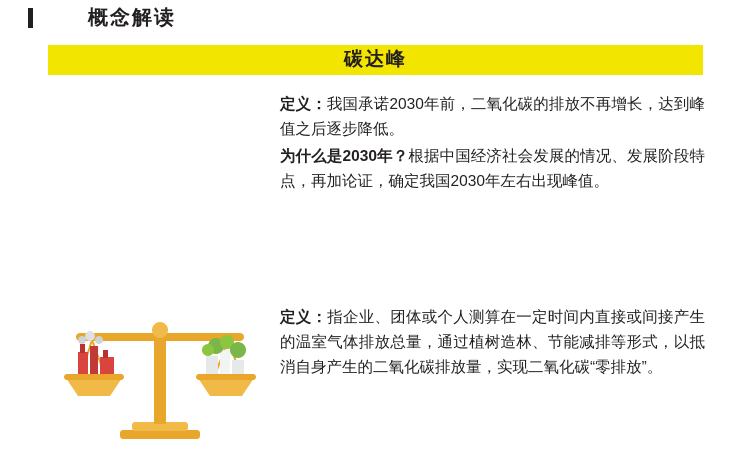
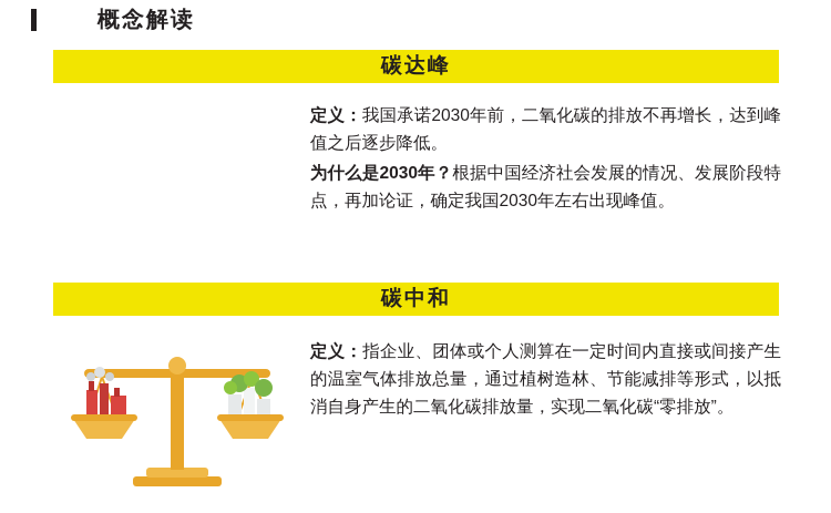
  概念解读
  碳达峰
  定义：我国承诺2030年前，二氧化碳的排放不再增长，达到峰值之后逐步降低。
  为什么是2030年？根据中国经济社会发展的情况、发展阶段特点，再加论证，确定我国2030年左右出现峰值。
+ 碳中和
  定义：指企业、团体或个人测算在一定时间内直接或间接产生的温室气体排放总量，通过植树造林、节能减排等形式，以抵消自身产生的二氧化碳排放量，实现二氧化碳“零排放”。
